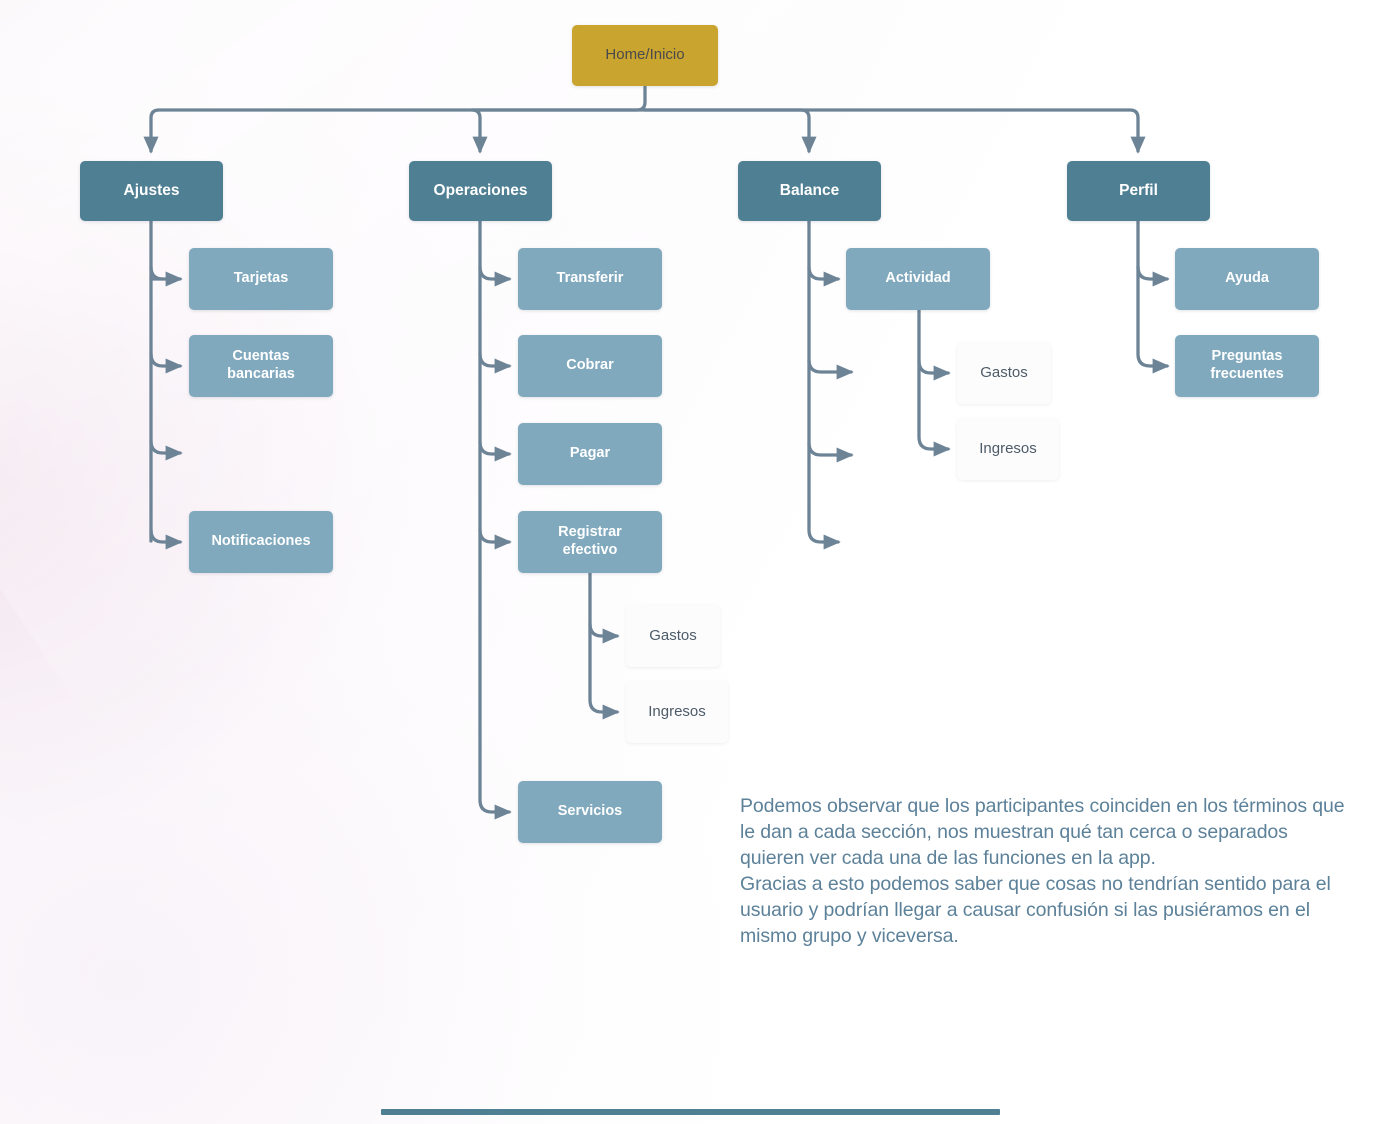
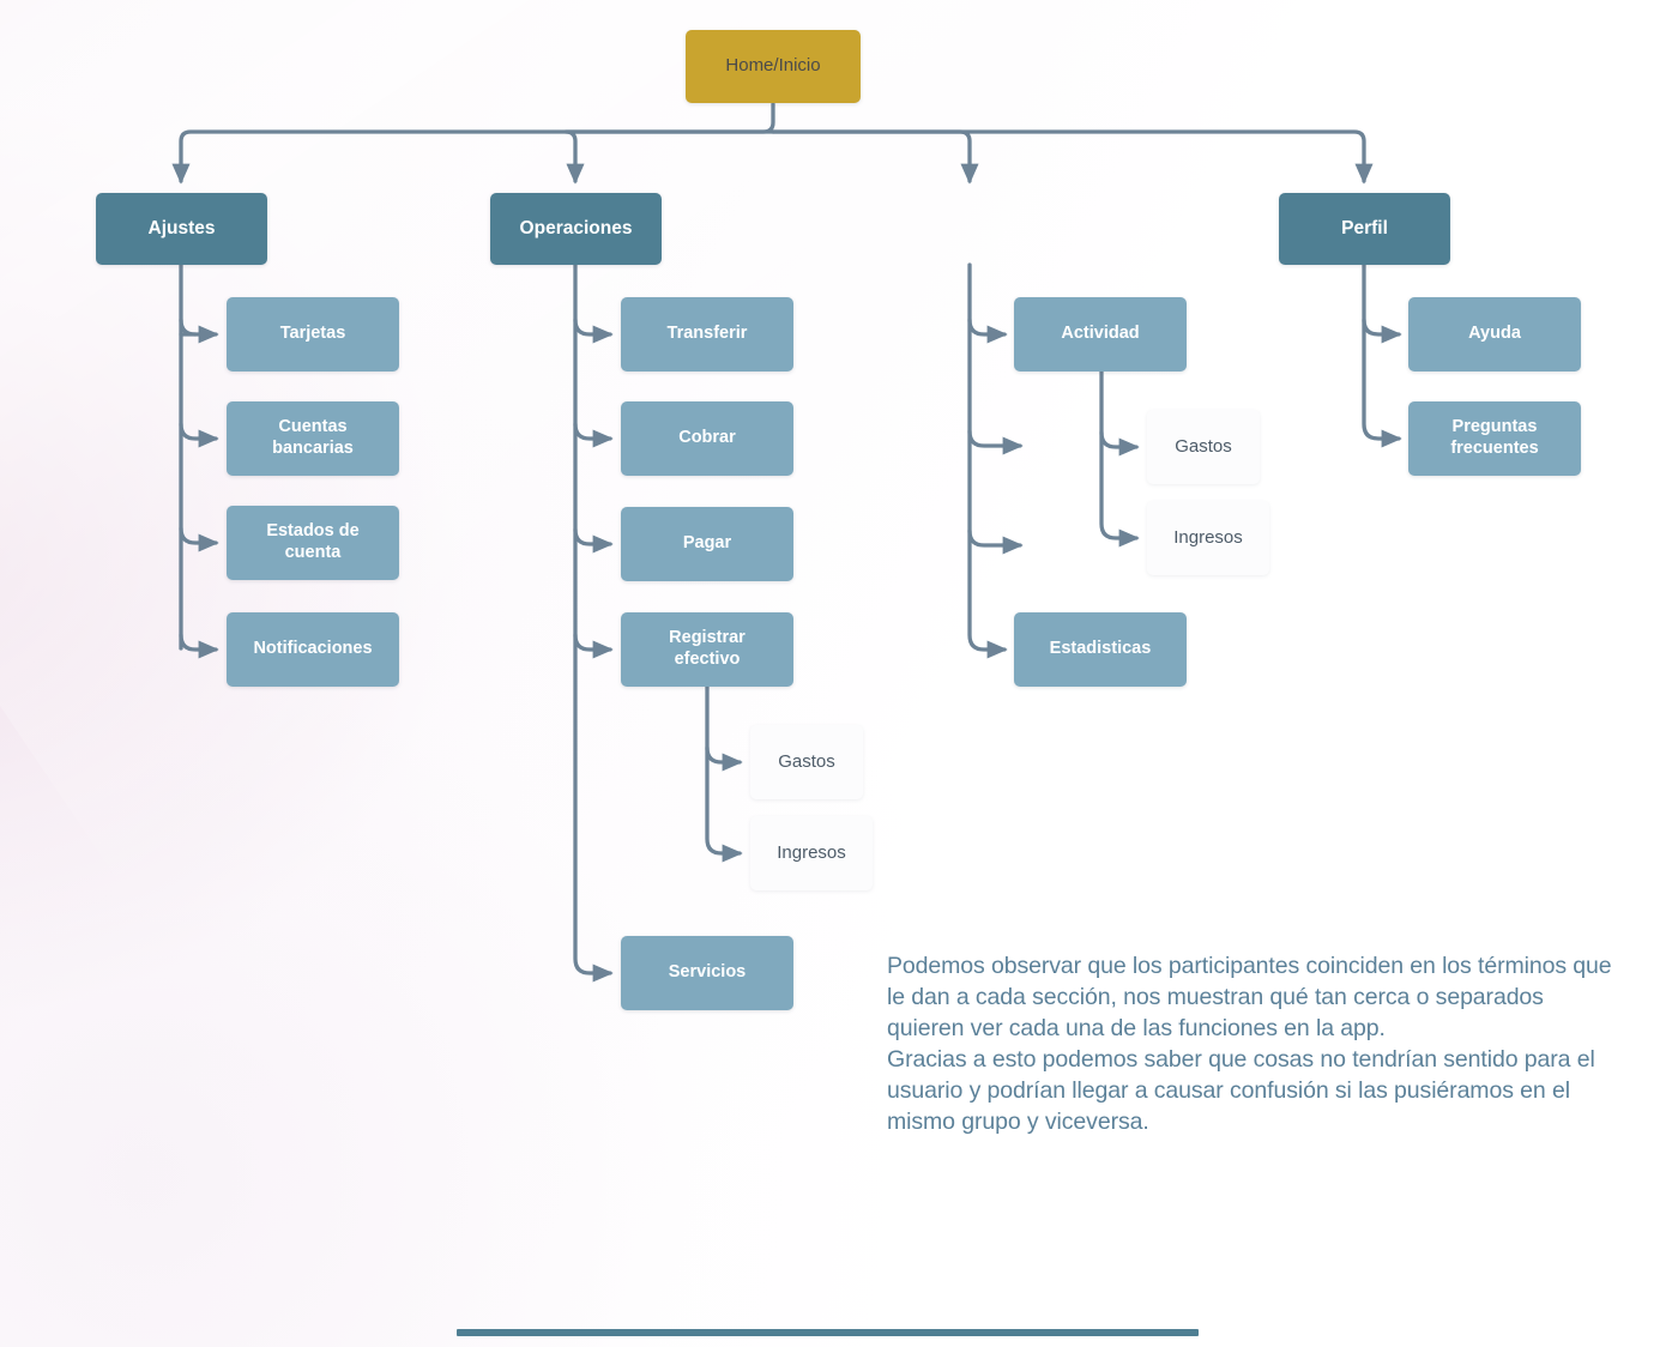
  Home/Inicio
  Ajustes
  Operaciones
- Balance
  Perfil
  Tarjetas
  Cuentas
  bancarias
+ Estados de
+ cuenta
  Notificaciones
  Transferir
  Cobrar
  Pagar
  Registrar
  efectivo
  Gastos
  Ingresos
  Servicios
  Actividad
  Gastos
  Ingresos
+ Estadisticas
  Ayuda
  Preguntas
  frecuentes
  Podemos observar que los participantes coinciden en los términos que le dan a cada sección, nos muestran qué tan cerca o separados quieren ver cada una de las funciones en la app.
  Gracias a esto podemos saber que cosas no tendrían sentido para el usuario y podrían llegar a causar confusión si las pusiéramos en el mismo grupo y viceversa.
